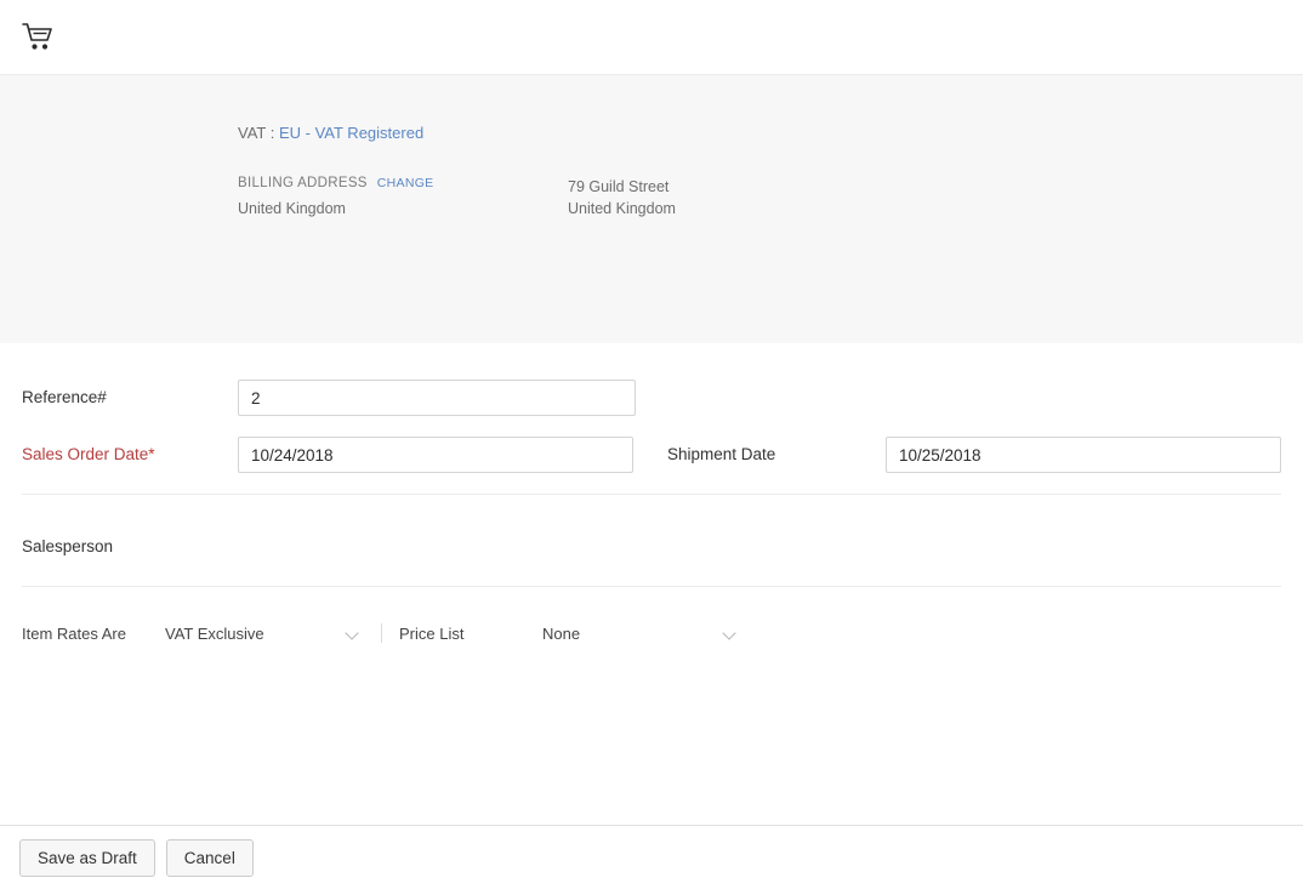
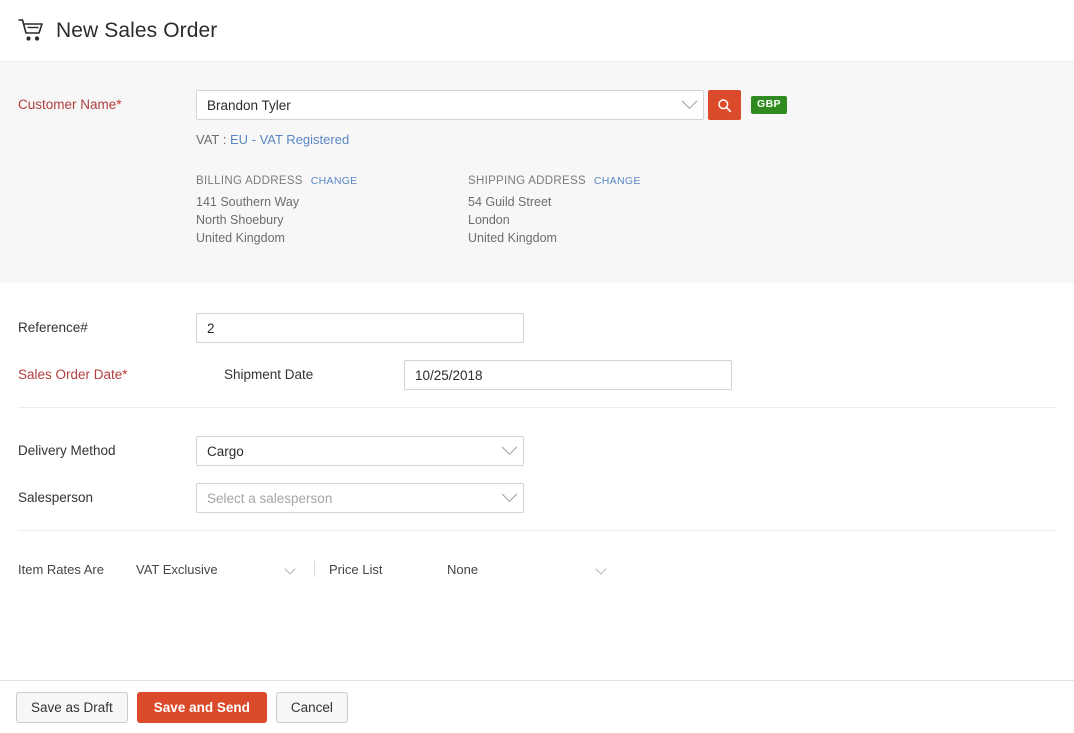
+ New Sales Order
+ Customer Name*
+ Brandon Tyler
+ GBP
  VAT : EU - VAT Registered
  BILLING ADDRESS CHANGE
+ 141 Southern Way
+ North Shoebury
  United Kingdom
+ SHIPPING ADDRESS CHANGE
- 79 Guild Street
+ 54 Guild Street
+ London
  United Kingdom
  Reference#
  2
  Sales Order Date*
- 10/24/2018
  Shipment Date
  10/25/2018
+ Delivery Method
+ Cargo
  Salesperson
+ Select a salesperson
  Item Rates Are
  VAT Exclusive
  Price List
  None
  Save as Draft
+ Save and Send
  Cancel
